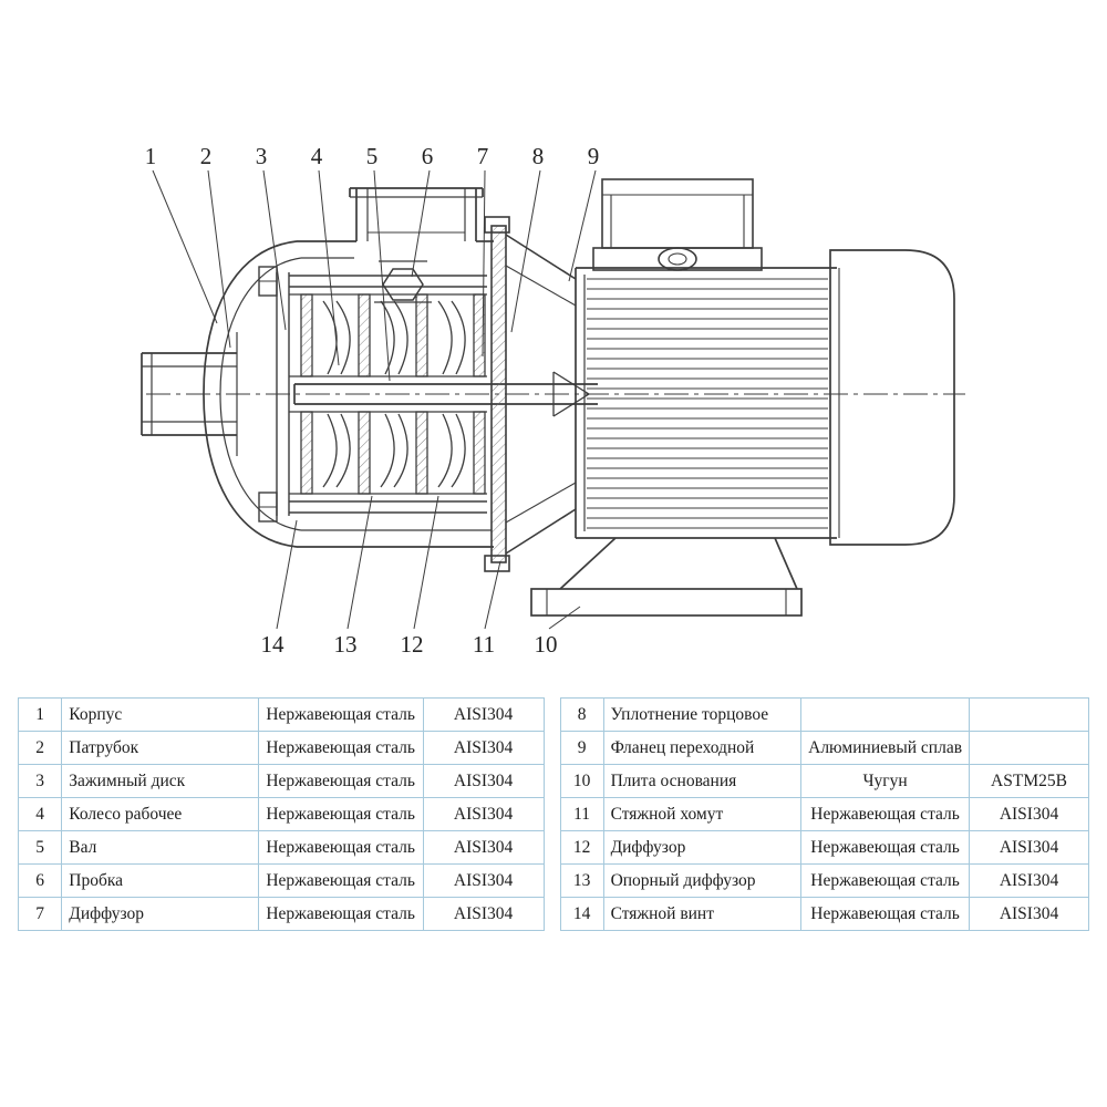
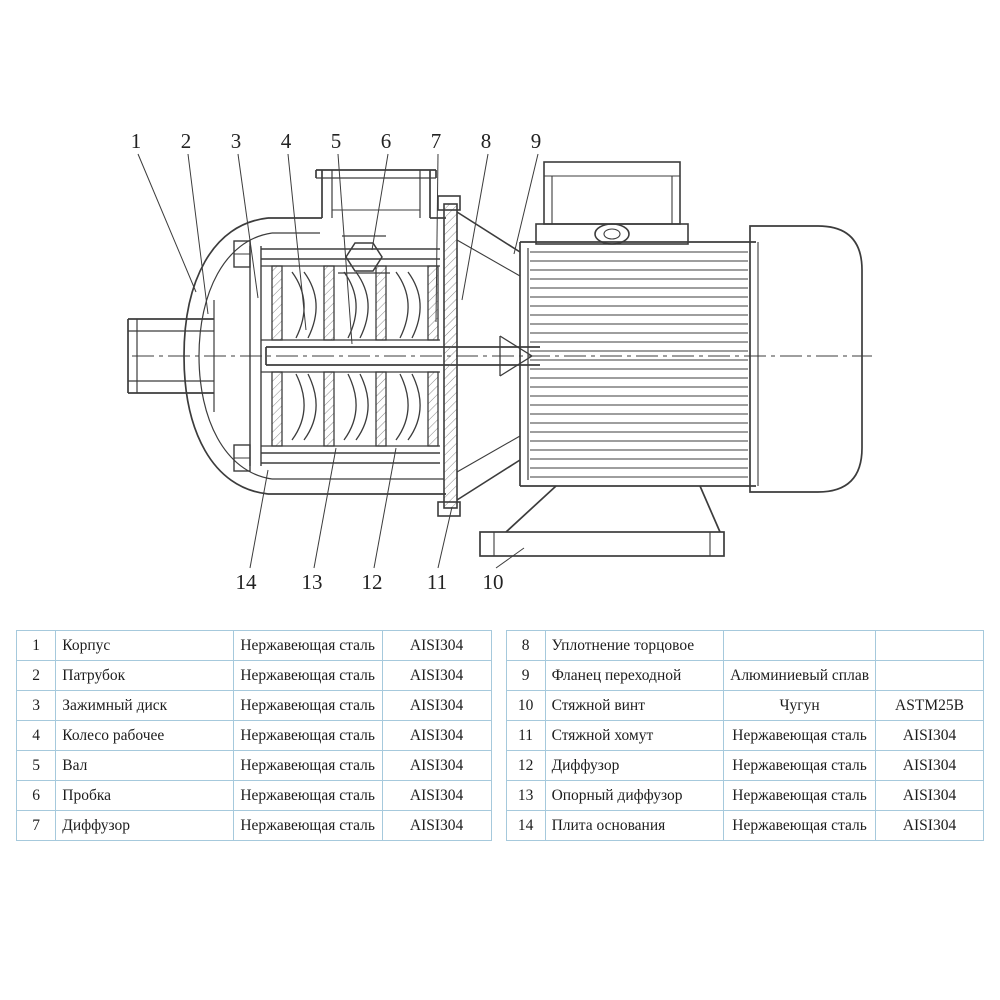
  1
  2
  3
  4
  5
  6
  7
  8
  9
  14
  13
  12
  11
  10
  1	Корпус	Нержавеющая сталь	AISI304
  2	Патрубок	Нержавеющая сталь	AISI304
  3	Зажимный диск	Нержавеющая сталь	AISI304
  4	Колесо рабочее	Нержавеющая сталь	AISI304
  5	Вал	Нержавеющая сталь	AISI304
  6	Пробка	Нержавеющая сталь	AISI304
  7	Диффузор	Нержавеющая сталь	AISI304
  8	Уплотнение торцовое
  9	Фланец переходной	Алюминиевый сплав
- 10	Плита основания	Чугун	ASTM25B
+ 10	Стяжной винт	Чугун	ASTM25B
  11	Стяжной хомут	Нержавеющая сталь	AISI304
  12	Диффузор	Нержавеющая сталь	AISI304
  13	Опорный диффузор	Нержавеющая сталь	AISI304
- 14	Стяжной винт	Нержавеющая сталь	AISI304
+ 14	Плита основания	Нержавеющая сталь	AISI304
